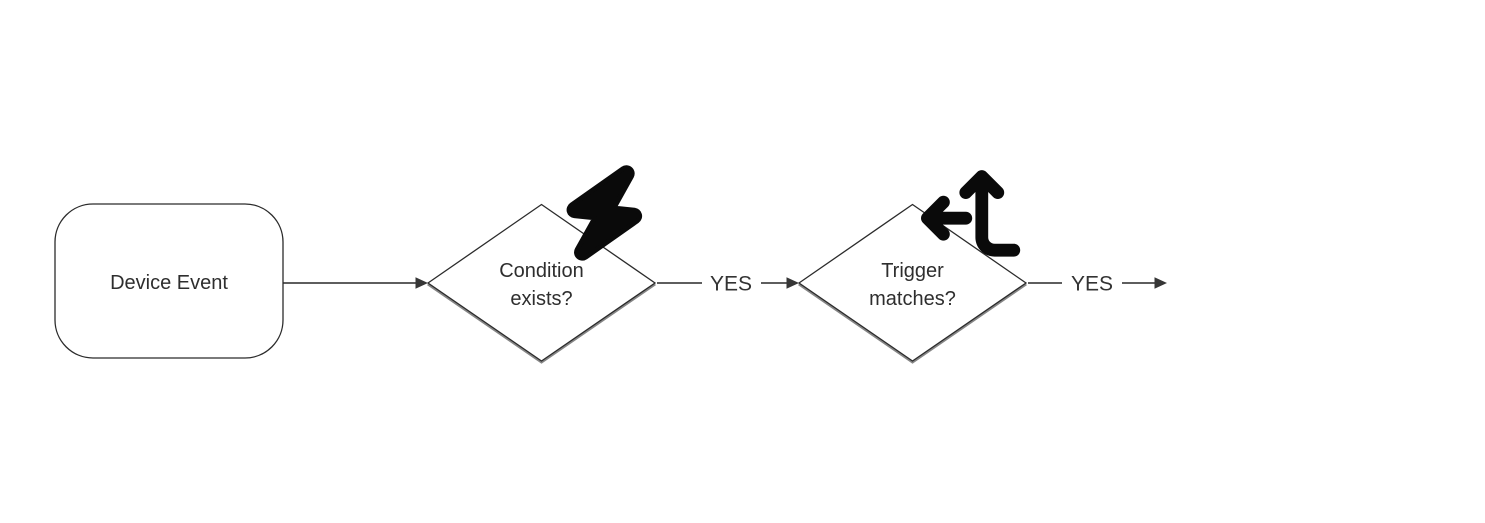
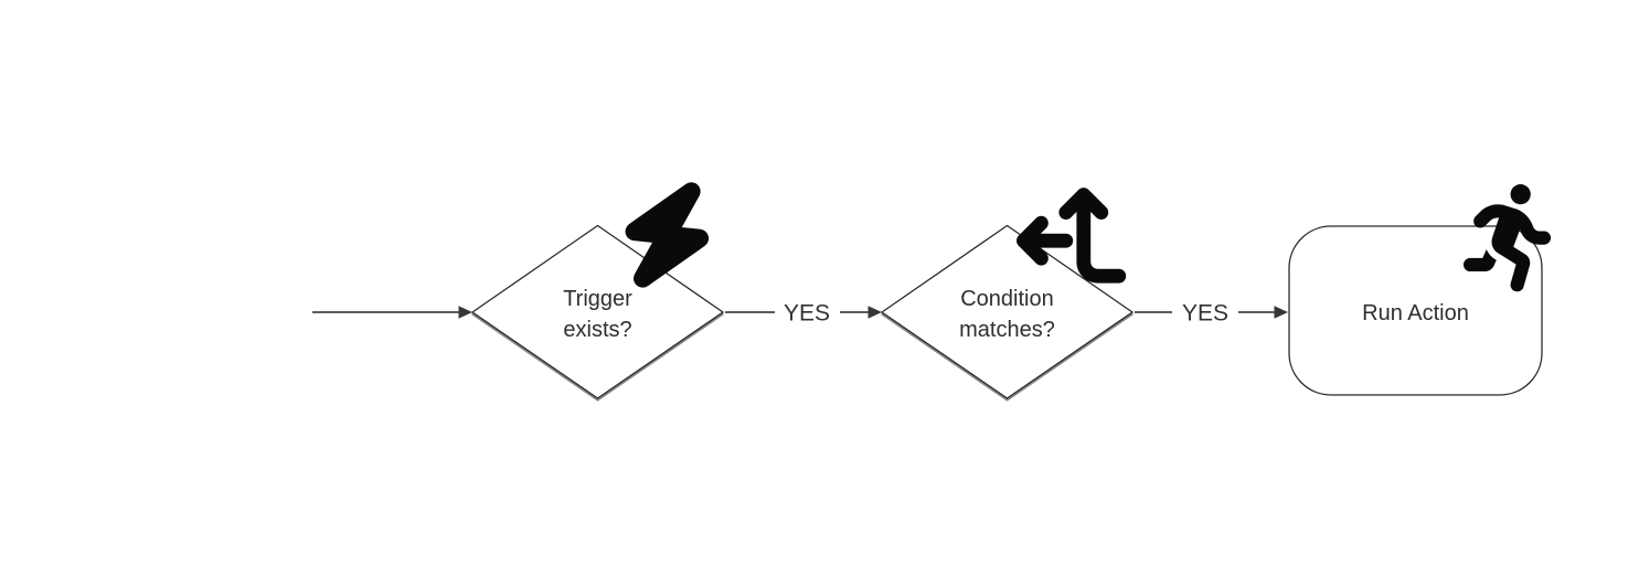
  YES
  YES
- Device Event
- Condition
+ Trigger
  exists?
- Trigger
+ Condition
  matches?
+ Run Action
